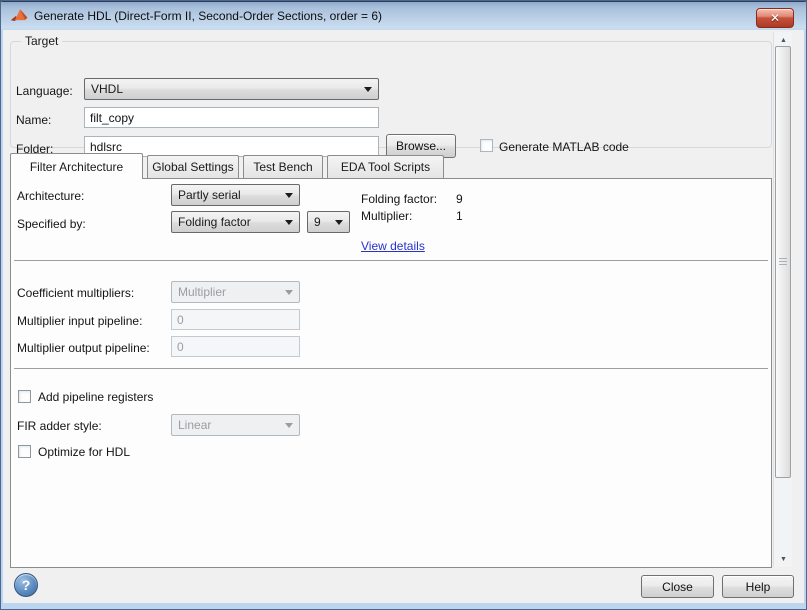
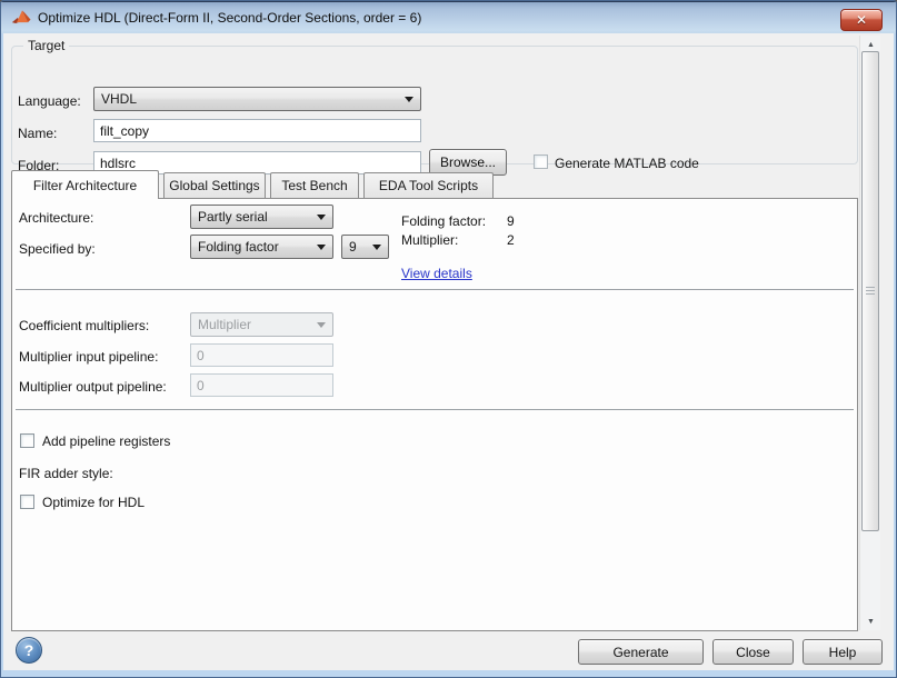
- Generate HDL (Direct-Form II, Second-Order Sections, order = 6)
+ Optimize HDL (Direct-Form II, Second-Order Sections, order = 6)
  ✕
  Target
  Language:
  VHDL
  Name:
  filt_copy
  Folder:
  hdlsrc
  Browse...
  Generate MATLAB code
  Filter Architecture
  Global Settings
  Test Bench
  EDA Tool Scripts
  Architecture:
  Partly serial
  Specified by:
  Folding factor
  9
  Folding factor:
  9
  Multiplier:
- 1
+ 2
  View details
  Coefficient multipliers:
  Multiplier
  Multiplier input pipeline:
  0
  Multiplier output pipeline:
  0
  Add pipeline registers
  FIR adder style:
- Linear
  Optimize for HDL
  ?
+ Generate
  Close
  Help
